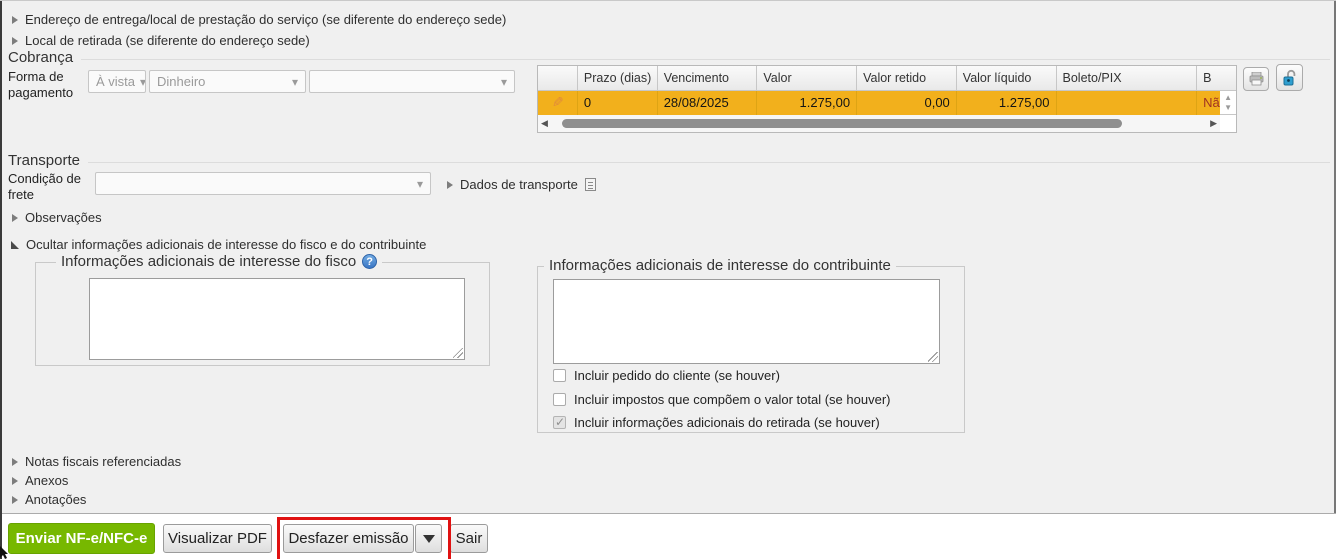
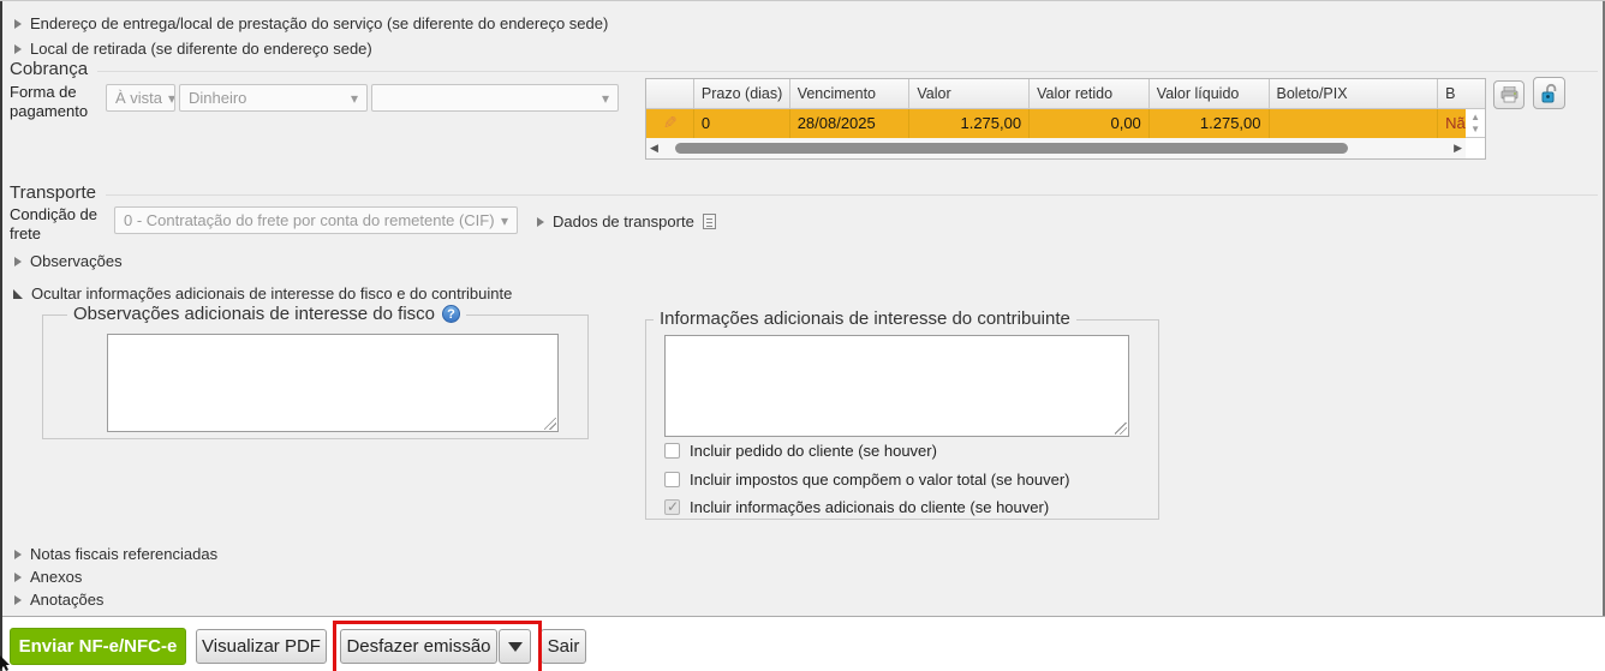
  Endereço de entrega/local de prestação do serviço (se diferente do endereço sede)
  Local de retirada (se diferente do endereço sede)
  Cobrança
  Forma de pagamento
  À vista
  ▾
  Dinheiro
  ▾
  ▾
  Prazo (dias)
  Vencimento
  Valor
  Valor retido
  Valor líquido
  Boleto/PIX
  B
  0
  28/08/2025
  1.275,00
  0,00
  1.275,00
  ▲
  ▼
  ◀
  ▶
  Transporte
  Condição de frete
+ 0 - Contratação do frete por conta do remetente (CIF)
  ▾
  Dados de transporte
  Observações
  Ocultar informações adicionais de interesse do fisco e do contribuinte
- Informações adicionais de interesse do fisco
+ Observações adicionais de interesse do fisco
  ?
  Informações adicionais de interesse do contribuinte
  Incluir pedido do cliente (se houver)
  Incluir impostos que compõem o valor total (se houver)
- Incluir informações adicionais do retirada (se houver)
+ Incluir informações adicionais do cliente (se houver)
  Notas fiscais referenciadas
  Anexos
  Anotações
  Enviar NF-e/NFC-e
  Visualizar PDF
  Desfazer emissão
  Sair
